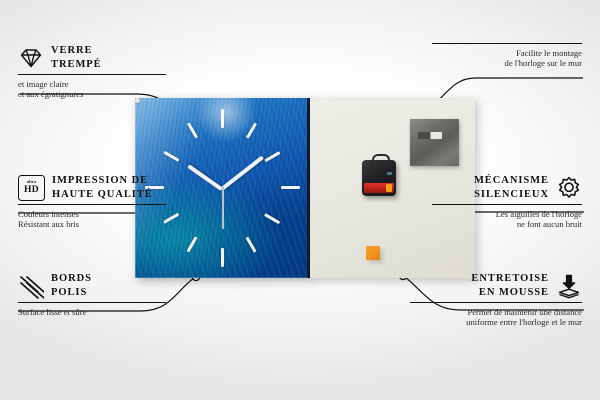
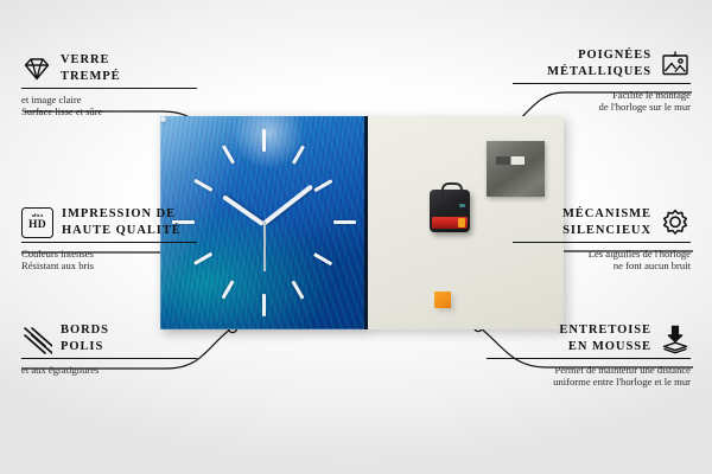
  VERRE
  TREMPÉ
  et image claire
- et aux égratignures
+ Surface lisse et sûre
  HD
  IMPRESSION DE
  HAUTE QUALITÉ
  Couleurs intenses
  Résistant aux bris
  BORDS
  POLIS
- Surface lisse et sûre
+ et aux égratignures
+ POIGNÉES
+ MÉTALLIQUES
  Facilite le montage
  de l'horloge sur le mur
  MÉCANISME
  SILENCIEUX
  Les aiguilles de l'horloge
  ne font aucun bruit
  ENTRETOISE
  EN MOUSSE
  Permet de maintenir une distance
  uniforme entre l'horloge et le mur
